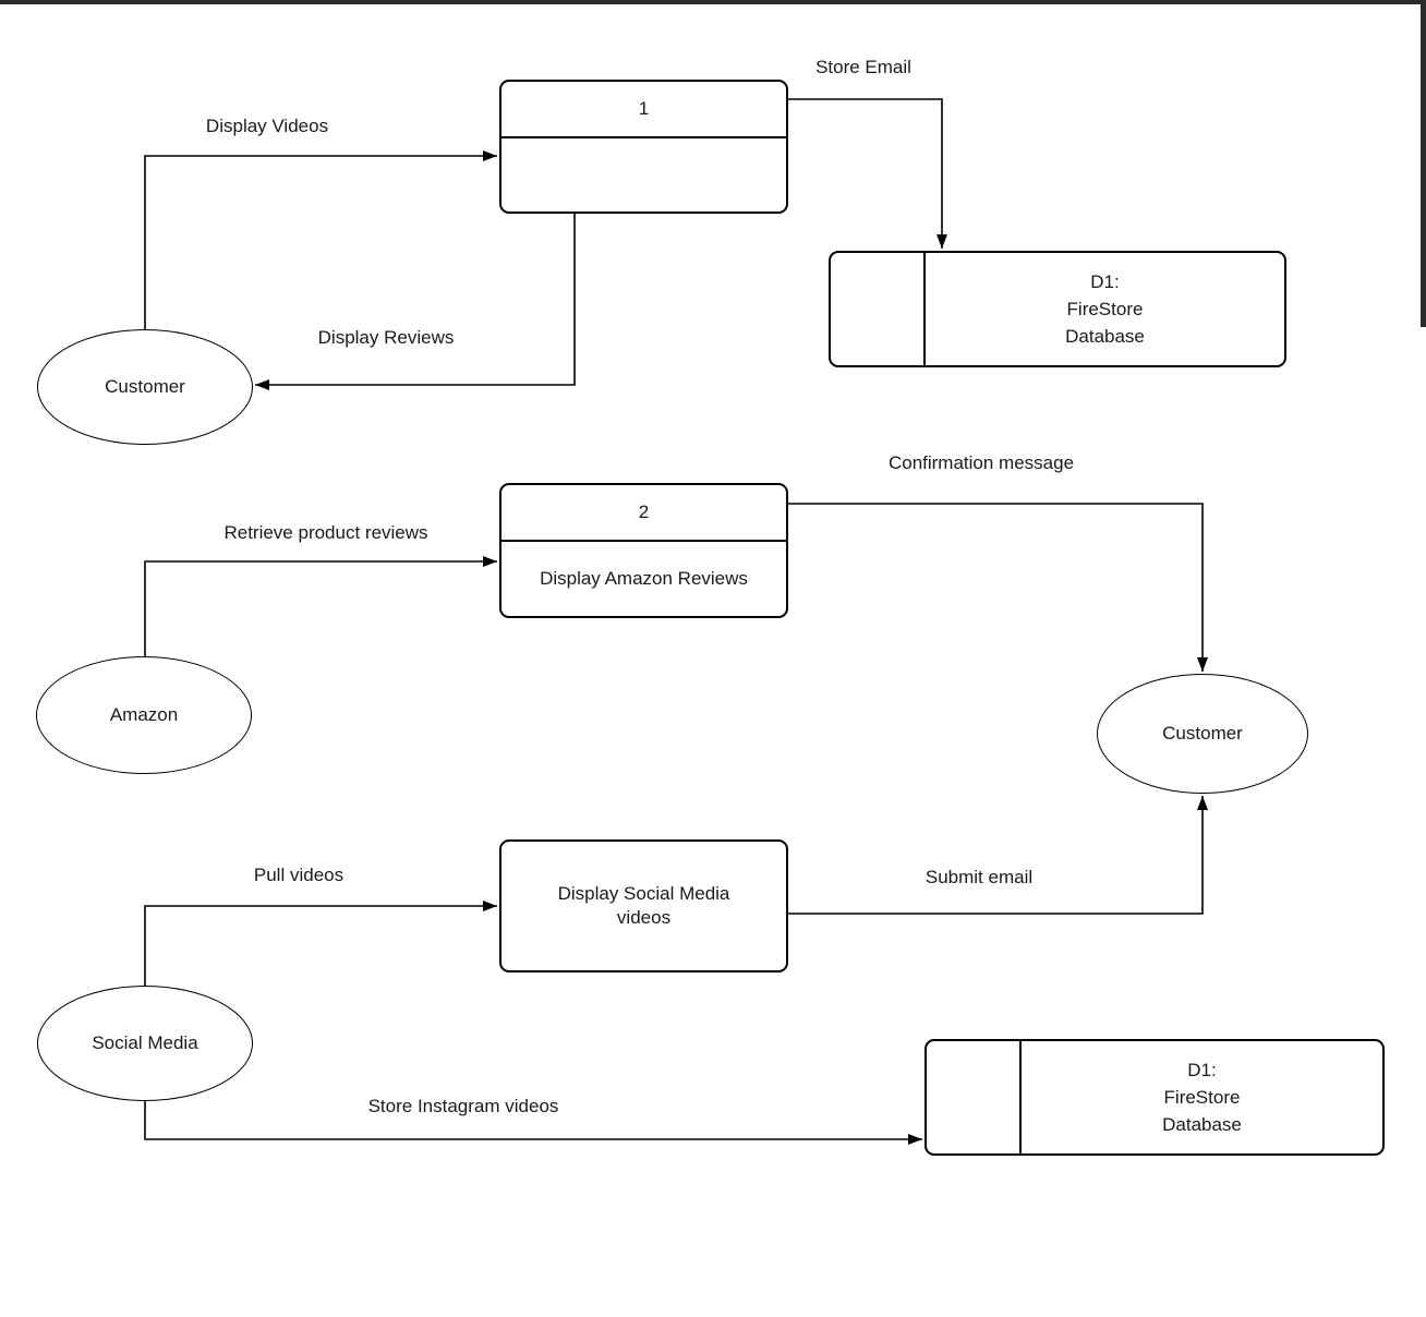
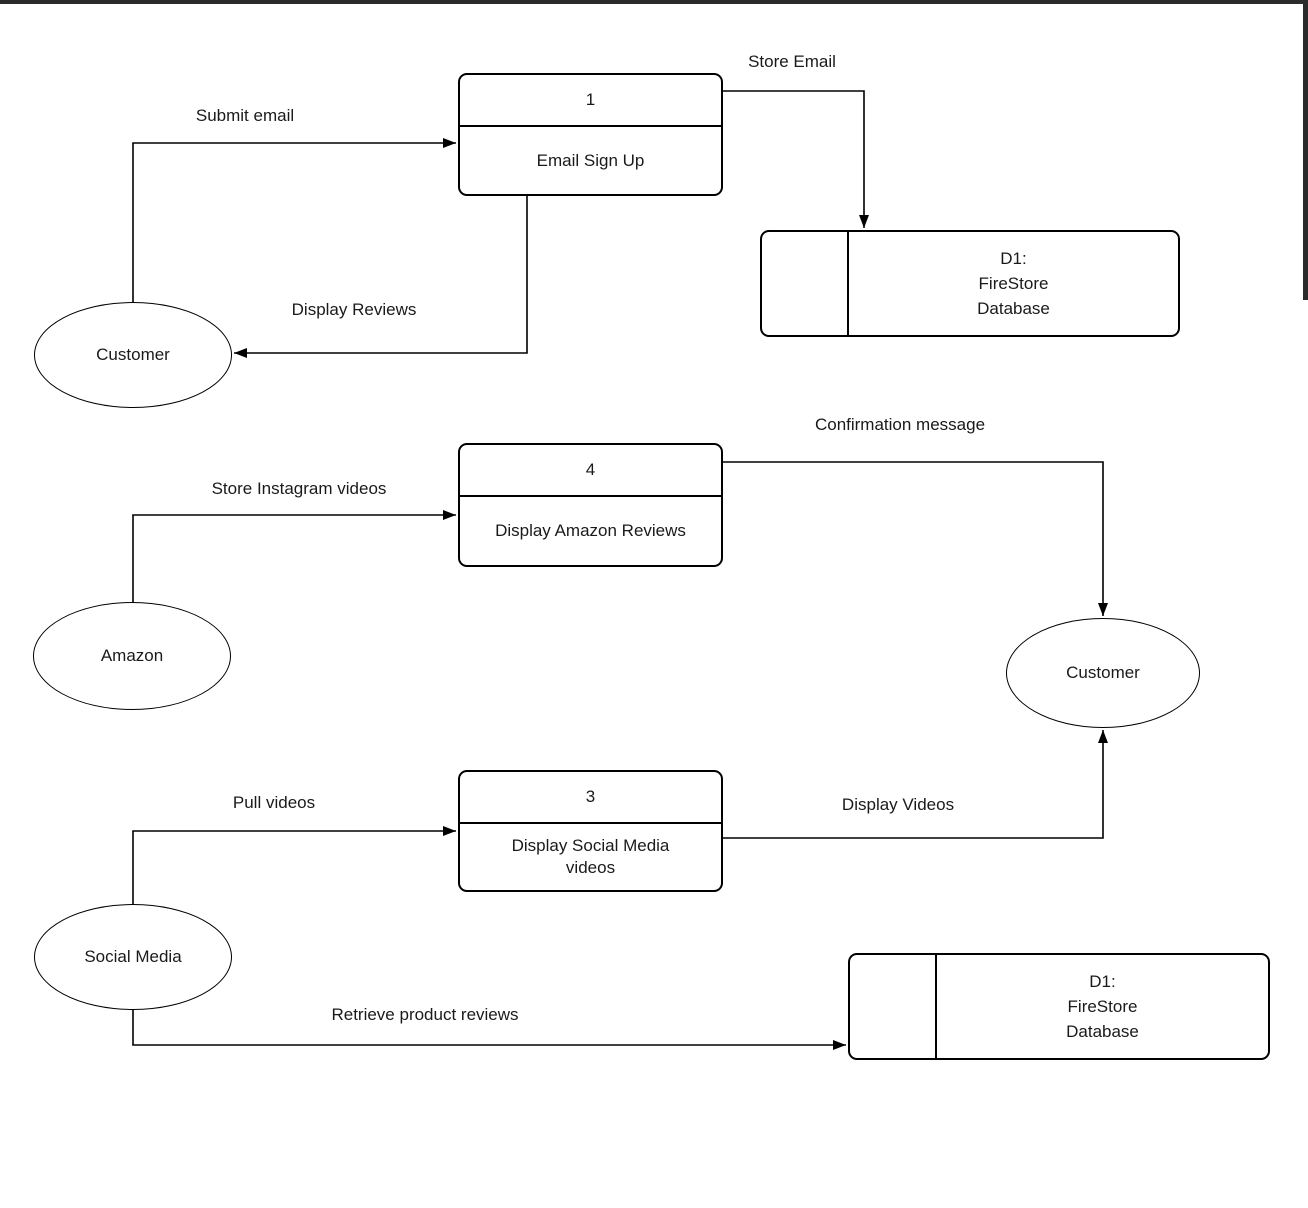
  1
+ Email Sign Up
- 2
+ 4
  Display Amazon Reviews
+ 3
  Display Social Media videos
  Customer
  Amazon
  Social Media
  Customer
  D1:
  FireStore
  Database
  D1:
  FireStore
  Database
- Display Videos
+ Submit email
  Store Email
  Display Reviews
- Retrieve product reviews
+ Store Instagram videos
  Confirmation message
  Pull videos
- Submit email
+ Display Videos
- Store Instagram videos
+ Retrieve product reviews
